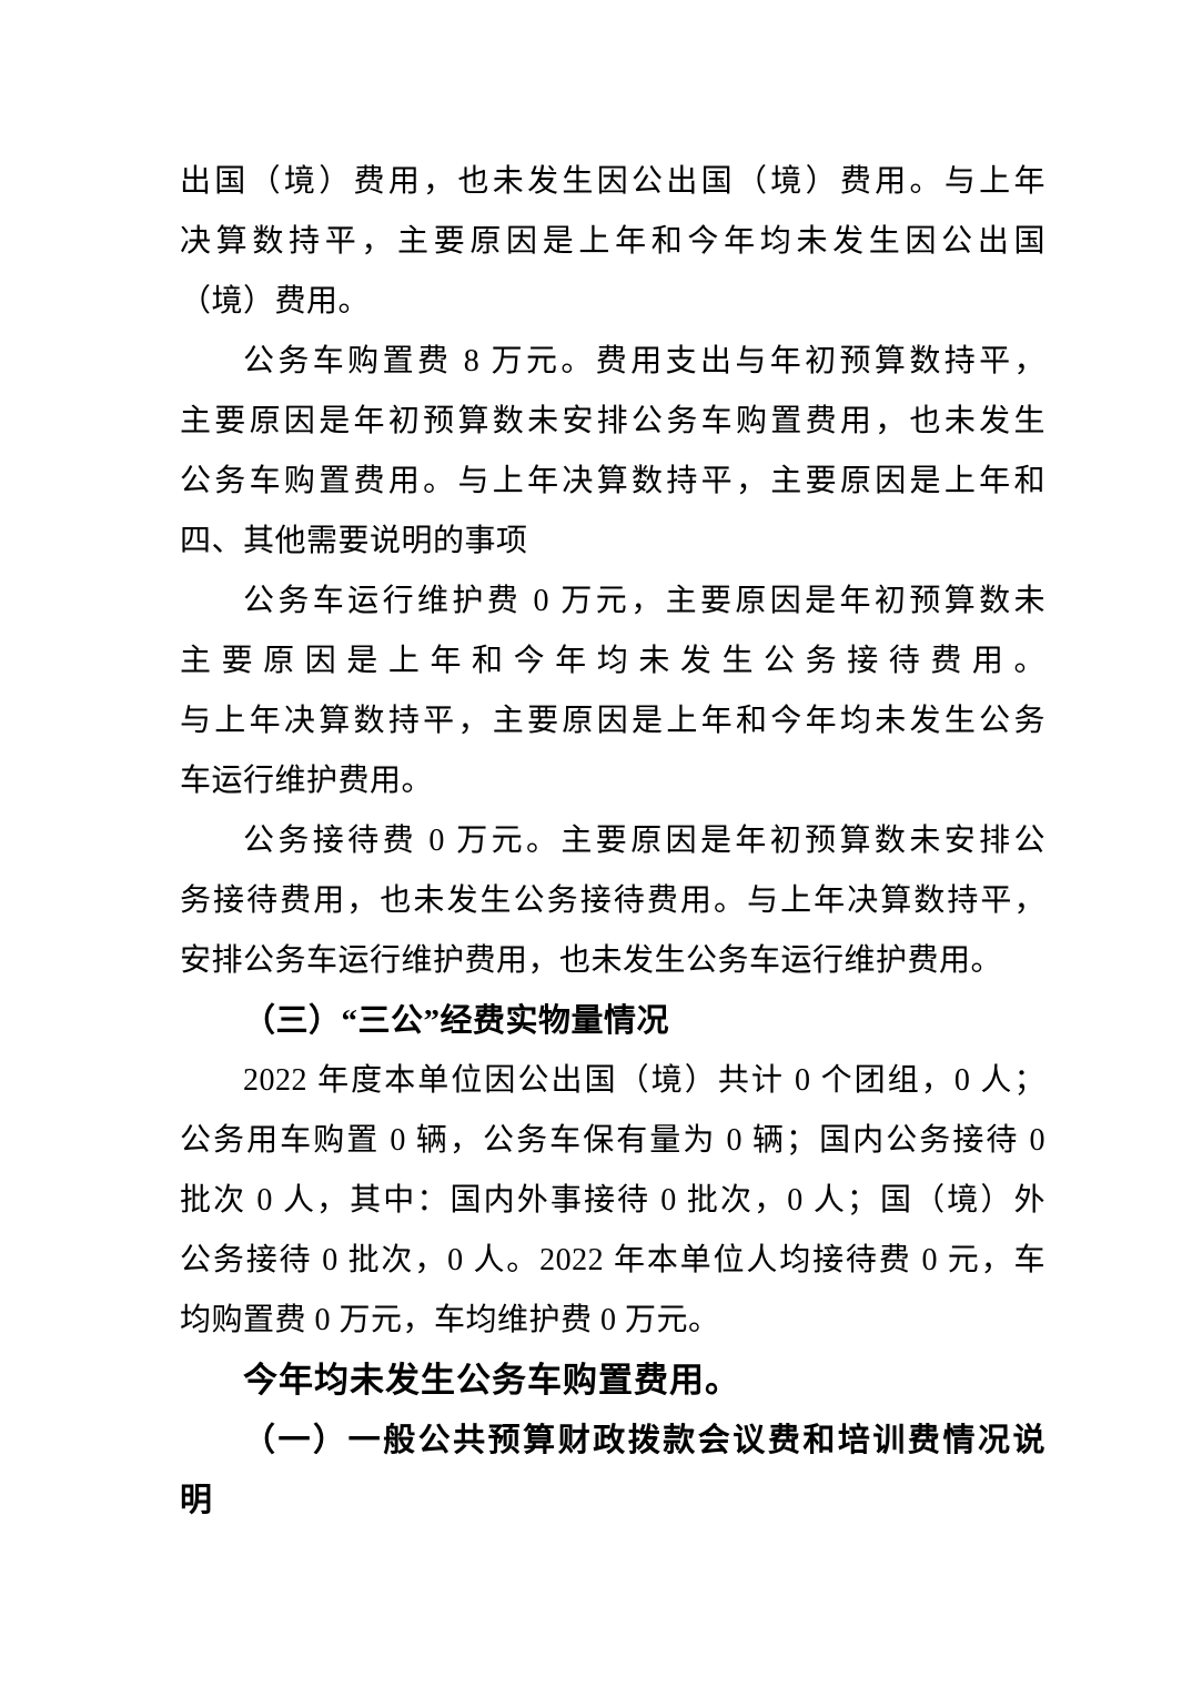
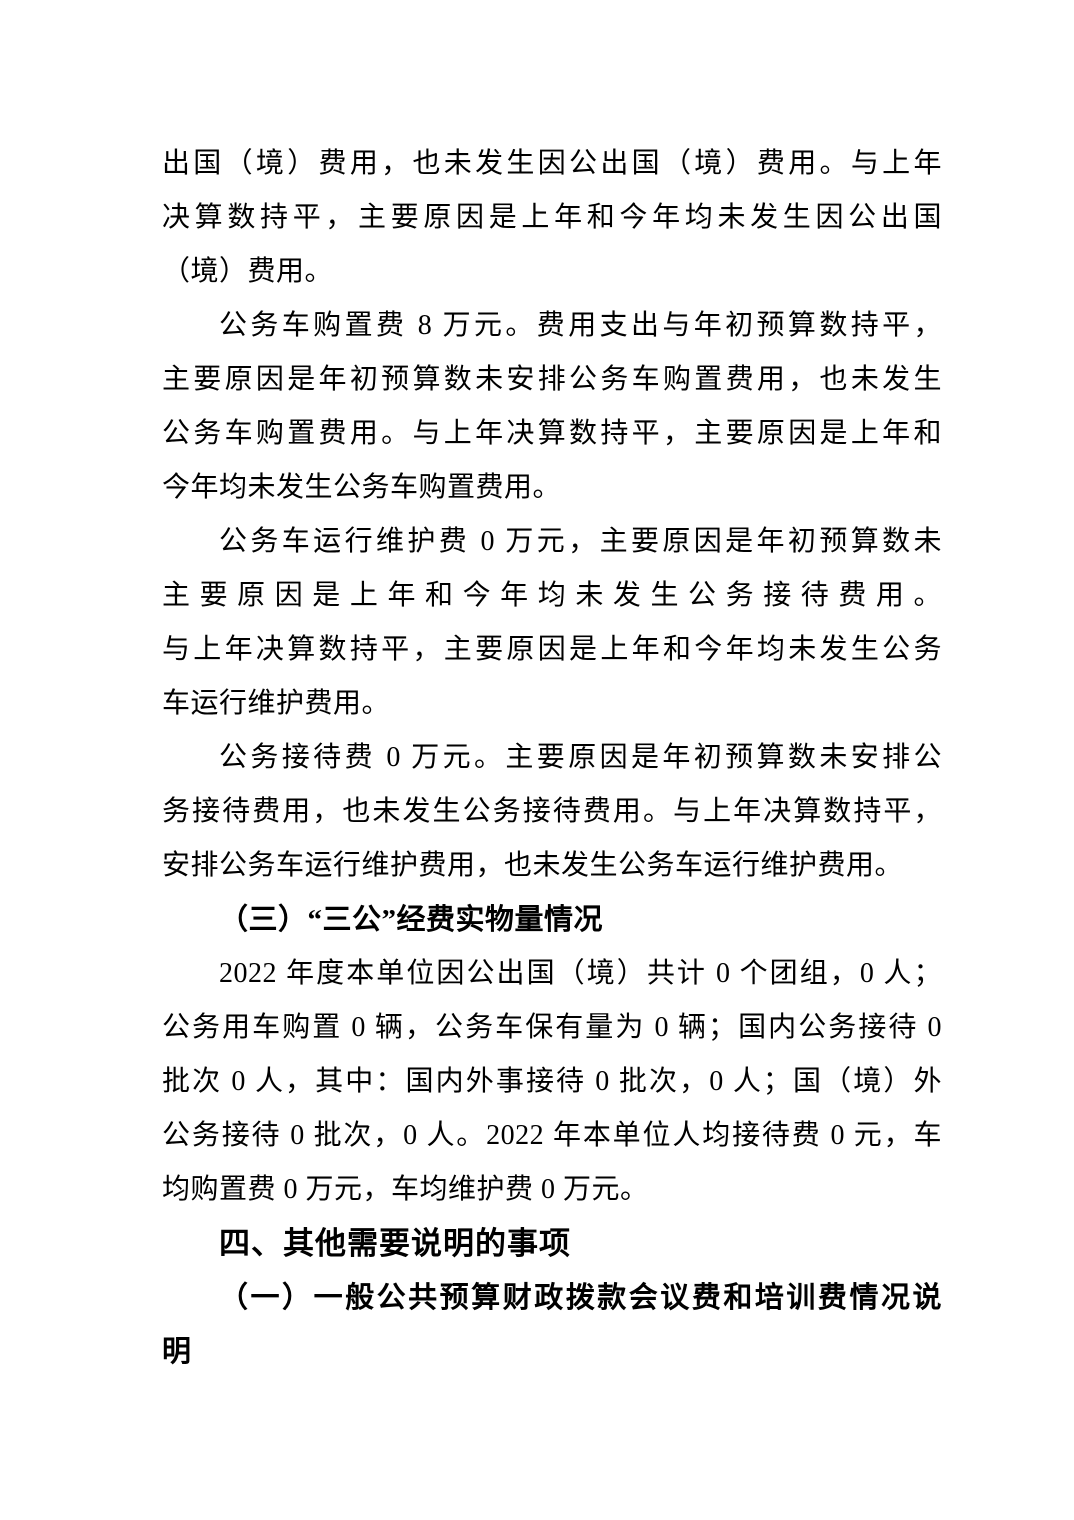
  出国（境）费用，也未发生因公出国（境）费用。与上年
  决算数持平，主要原因是上年和今年均未发生因公出国
  （境）费用。
  公务车购置费 8 万元。费用支出与年初预算数持平，
  主要原因是年初预算数未安排公务车购置费用，也未发生
  公务车购置费用。与上年决算数持平，主要原因是上年和
- 四、其他需要说明的事项
+ 今年均未发生公务车购置费用。
  公务车运行维护费 0 万元，主要原因是年初预算数未
  主要原因是上年和今年均未发生公务接待费用。
  与上年决算数持平，主要原因是上年和今年均未发生公务
  车运行维护费用。
  公务接待费 0 万元。主要原因是年初预算数未安排公
  务接待费用，也未发生公务接待费用。与上年决算数持平，
  安排公务车运行维护费用，也未发生公务车运行维护费用。
  （三）“三公”经费实物量情况
  2022 年度本单位因公出国（境）共计 0 个团组，0 人；
  公务用车购置 0 辆，公务车保有量为 0 辆；国内公务接待 0
  批次 0 人，其中：国内外事接待 0 批次，0 人；国（境）外
  公务接待 0 批次，0 人。2022 年本单位人均接待费 0 元，车
  均购置费 0 万元，车均维护费 0 万元。
- 今年均未发生公务车购置费用。
+ 四、其他需要说明的事项
  （一）一般公共预算财政拨款会议费和培训费情况说
  明
